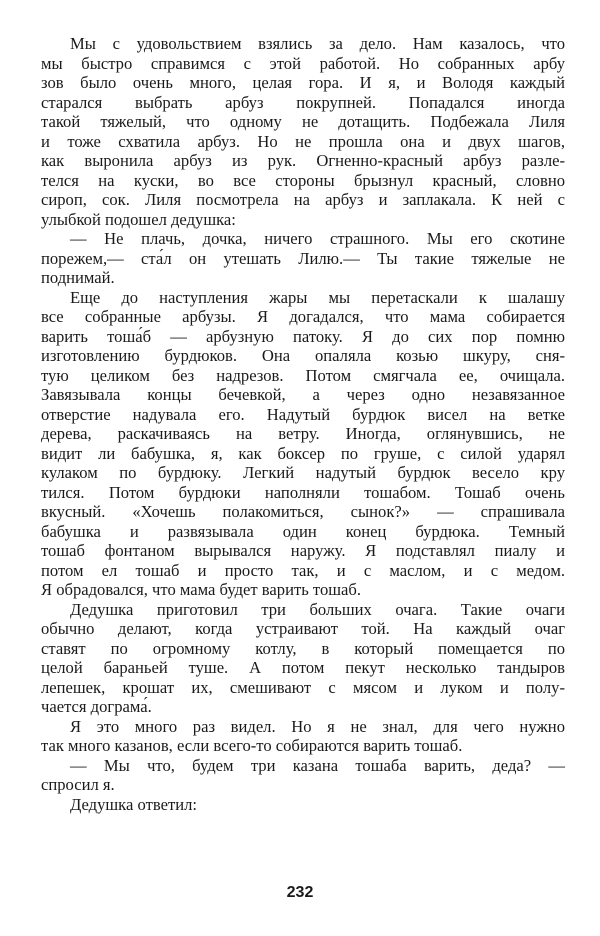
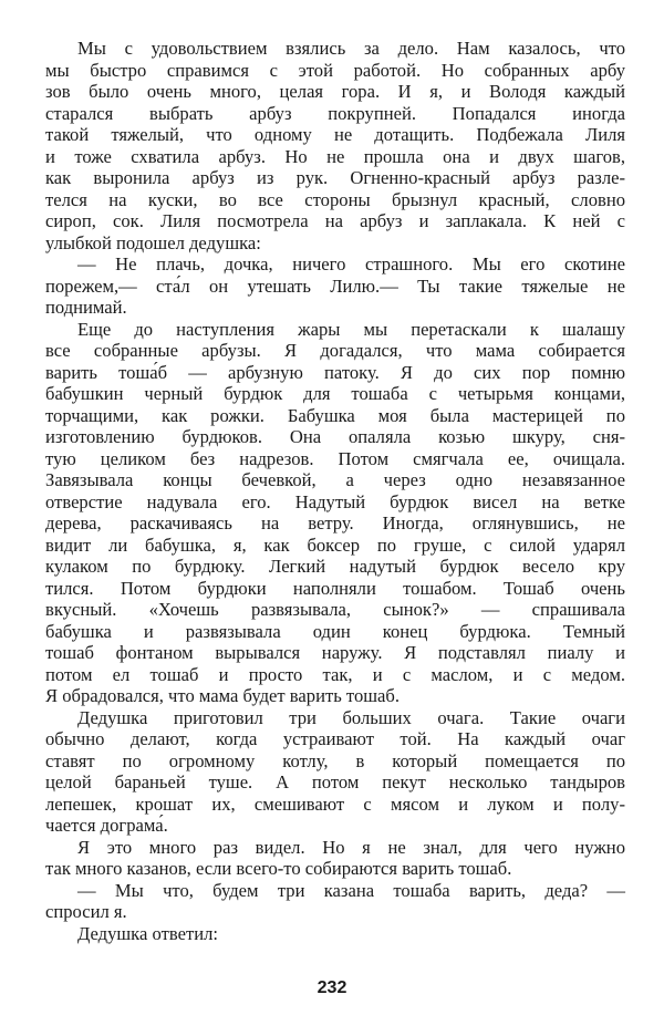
  Мы с удовольствием взялись за дело. Нам казалось, что
  мы быстро справимся с этой работой. Но собранных арбу
  зов было очень много, целая гора. И я, и Володя каждый
  старался выбрать арбуз покрупней. Попадался иногда
  такой тяжелый, что одному не дотащить. Подбежала Лиля
  и тоже схватила арбуз. Но не прошла она и двух шагов,
  как выронила арбуз из рук. Огненно-красный арбуз разле-
  телся на куски, во все стороны брызнул красный, словно
  сироп, сок. Лиля посмотрела на арбуз и заплакала. К ней с
  улыбкой подошел дедушка:
  — Не плачь, дочка, ничего страшного. Мы его скотине
  порежем,— ста́л он утешать Лилю.— Ты такие тяжелые не
  поднимай.
  Еще до наступления жары мы перетаскали к шалашу
  все собранные арбузы. Я догадался, что мама собирается
  варить тоша́б — арбузную патоку. Я до сих пор помню
+ бабушкин черный бурдюк для тошаба с четырьмя концами,
+ торчащими, как рожки. Бабушка моя была мастерицей по
  изготовлению бурдюков. Она опаляла козью шкуру, сня-
  тую целиком без надрезов. Потом смягчала ее, очищала.
  Завязывала концы бечевкой, а через одно незавязанное
  отверстие надувала его. Надутый бурдюк висел на ветке
  дерева, раскачиваясь на ветру. Иногда, оглянувшись, не
  видит ли бабушка, я, как боксер по груше, с силой ударял
  кулаком по бурдюку. Легкий надутый бурдюк весело кру
  тился. Потом бурдюки наполняли тошабом. Тошаб очень
- вкусный. «Хочешь полакомиться, сынок?» — спрашивала
+ вкусный. «Хочешь развязывала, сынок?» — спрашивала
  бабушка и развязывала один конец бурдюка. Темный
  тошаб фонтаном вырывался наружу. Я подставлял пиалу и
  потом ел тошаб и просто так, и с маслом, и с медом.
  Я обрадовался, что мама будет варить тошаб.
  Дедушка приготовил три больших очага. Такие очаги
  обычно делают, когда устраивают той. На каждый очаг
  ставят по огромному котлу, в который помещается по
  целой бараньей туше. А потом пекут несколько тандыров
  лепешек, крошат их, смешивают с мясом и луком и полу-
  чается дограма́.
  Я это много раз видел. Но я не знал, для чего нужно
  так много казанов, если всего-то собираются варить тошаб.
  — Мы что, будем три казана тошаба варить, деда? —
  спросил я.
  Дедушка ответил:
  232
